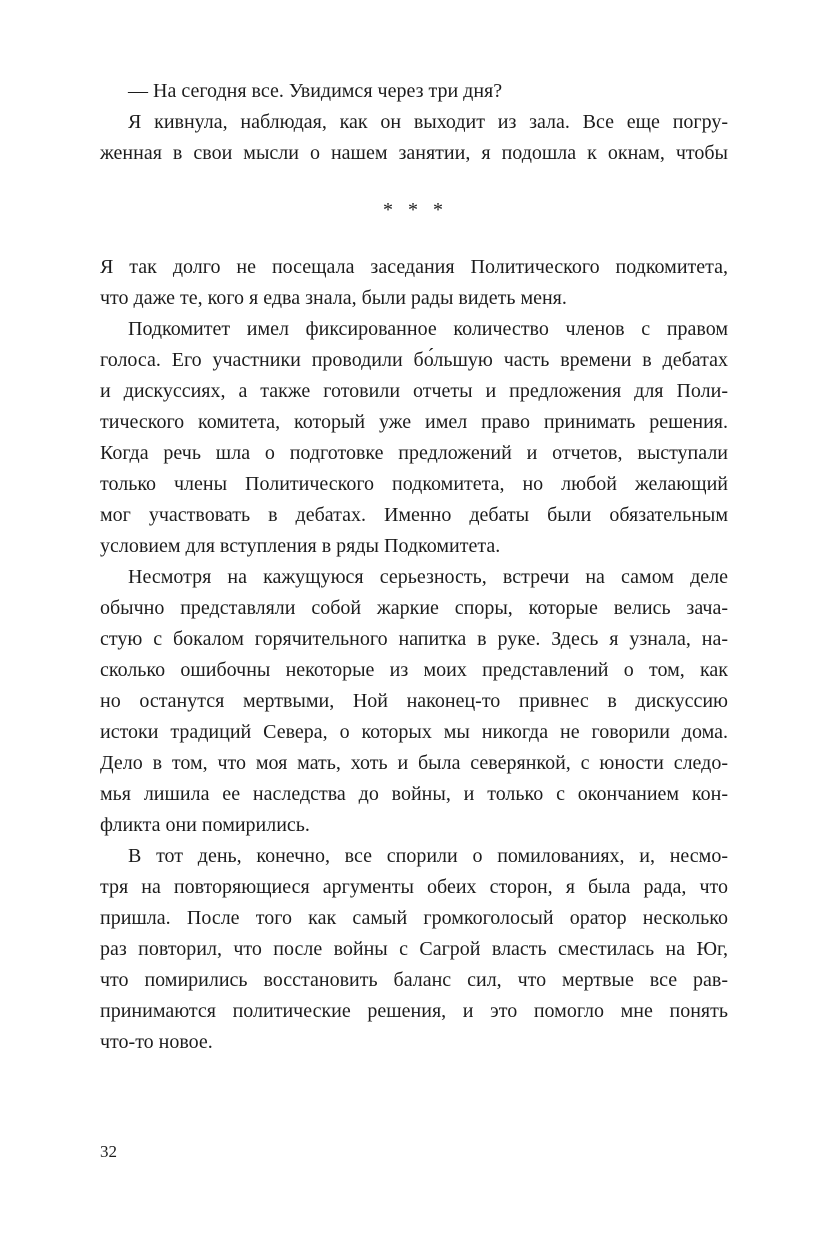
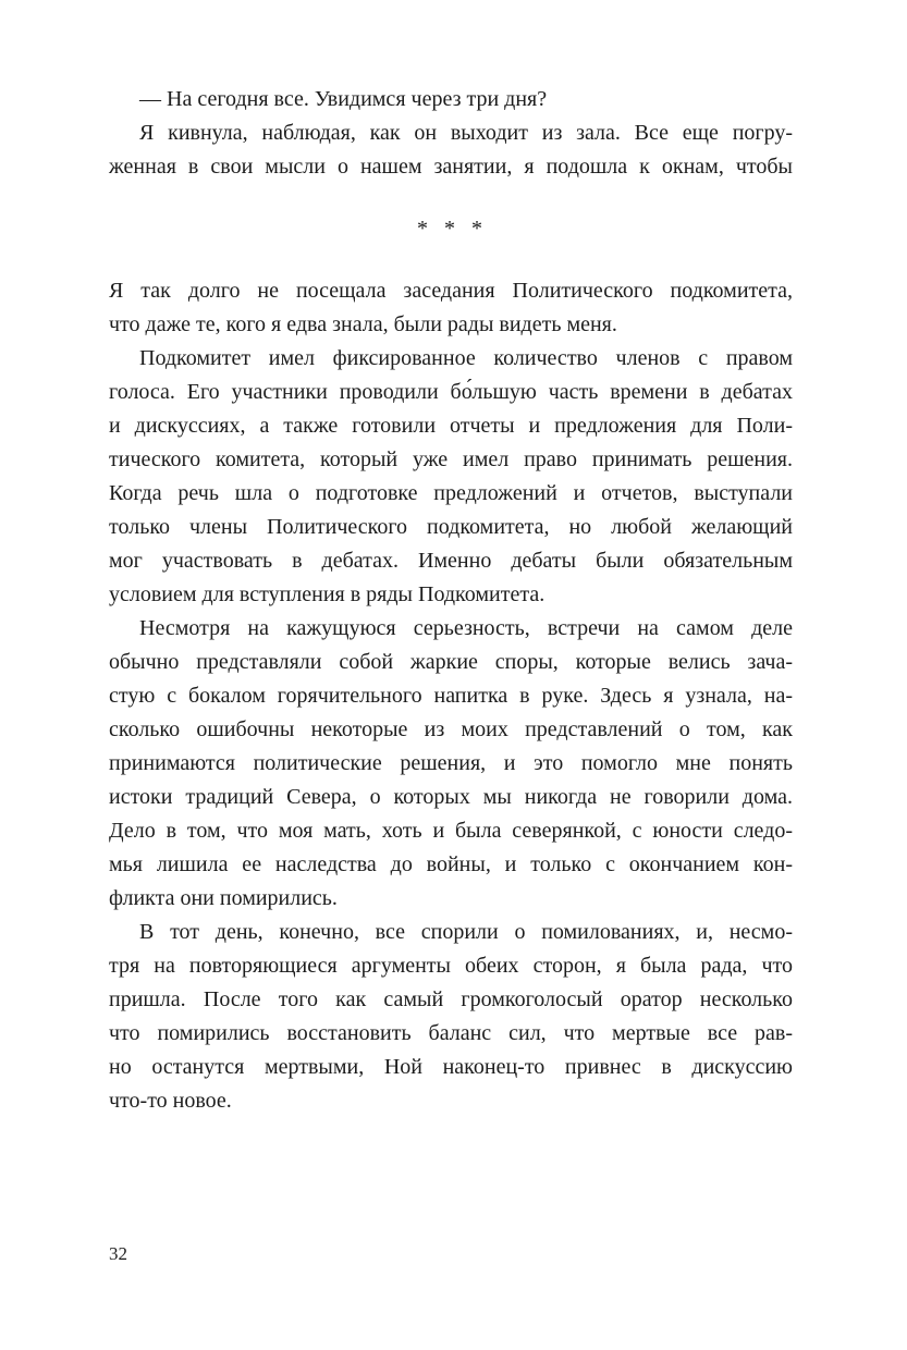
  — На сегодня все. Увидимся через три дня?
  Я кивнула, наблюдая, как он выходит из зала. Все еще погру-
  женная в свои мысли о нашем занятии, я подошла к окнам, чтобы
  * * *
  Я так долго не посещала заседания Политического подкомитета,
  что даже те, кого я едва знала, были рады видеть меня.
  Подкомитет имел фиксированное количество членов с правом
  голоса. Его участники проводили бо́льшую часть времени в дебатах
  и дискуссиях, а также готовили отчеты и предложения для Поли-
  тического комитета, который уже имел право принимать решения.
  Когда речь шла о подготовке предложений и отчетов, выступали
  только члены Политического подкомитета, но любой желающий
  мог участвовать в дебатах. Именно дебаты были обязательным
  условием для вступления в ряды Подкомитета.
  Несмотря на кажущуюся серьезность, встречи на самом деле
  обычно представляли собой жаркие споры, которые велись зача-
  стую с бокалом горячительного напитка в руке. Здесь я узнала, на-
  сколько ошибочны некоторые из моих представлений о том, как
- но останутся мертвыми, Ной наконец-то привнес в дискуссию
+ принимаются политические решения, и это помогло мне понять
  истоки традиций Севера, о которых мы никогда не говорили дома.
  Дело в том, что моя мать, хоть и была северянкой, с юности следо-
  мья лишила ее наследства до войны, и только с окончанием кон-
  фликта они помирились.
  В тот день, конечно, все спорили о помилованиях, и, несмо-
  тря на повторяющиеся аргументы обеих сторон, я была рада, что
  пришла. После того как самый громкоголосый оратор несколько
- раз повторил, что после войны с Сагрой власть сместилась на Юг,
  что помирились восстановить баланс сил, что мертвые все рав-
- принимаются политические решения, и это помогло мне понять
+ но останутся мертвыми, Ной наконец-то привнес в дискуссию
  что-то новое.
  32
